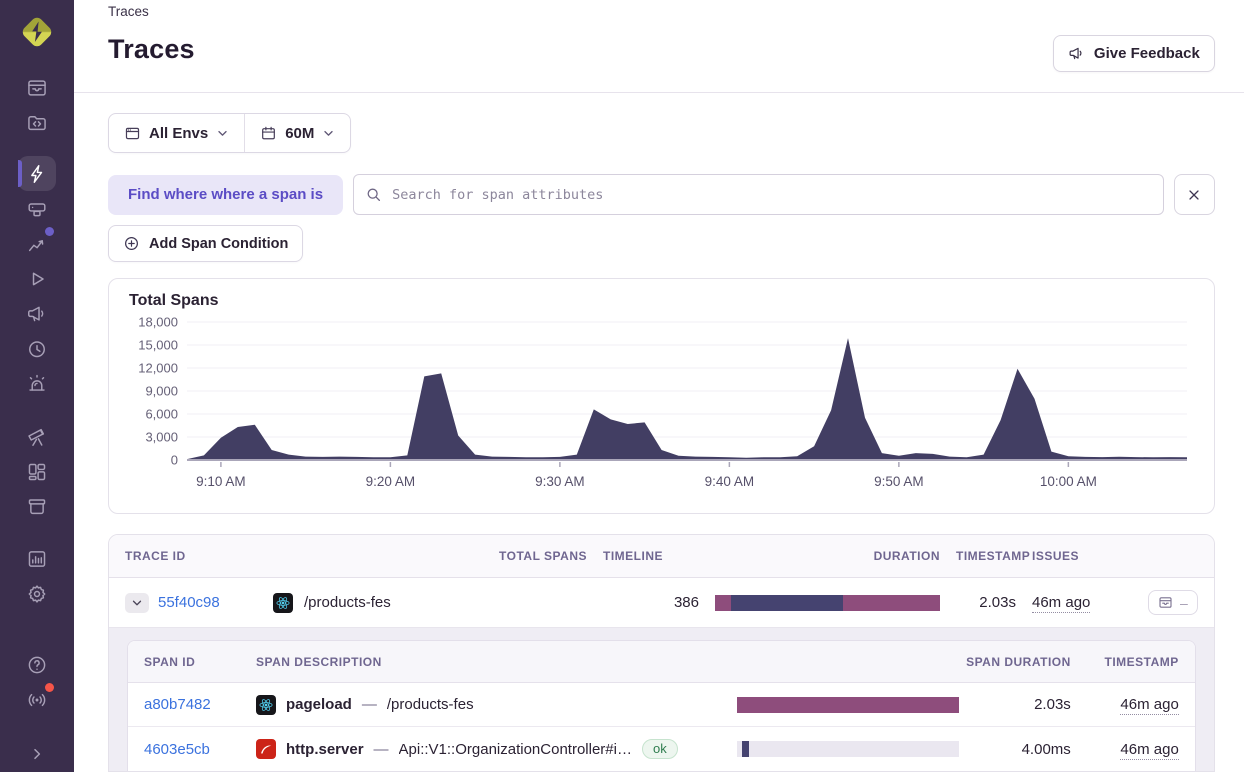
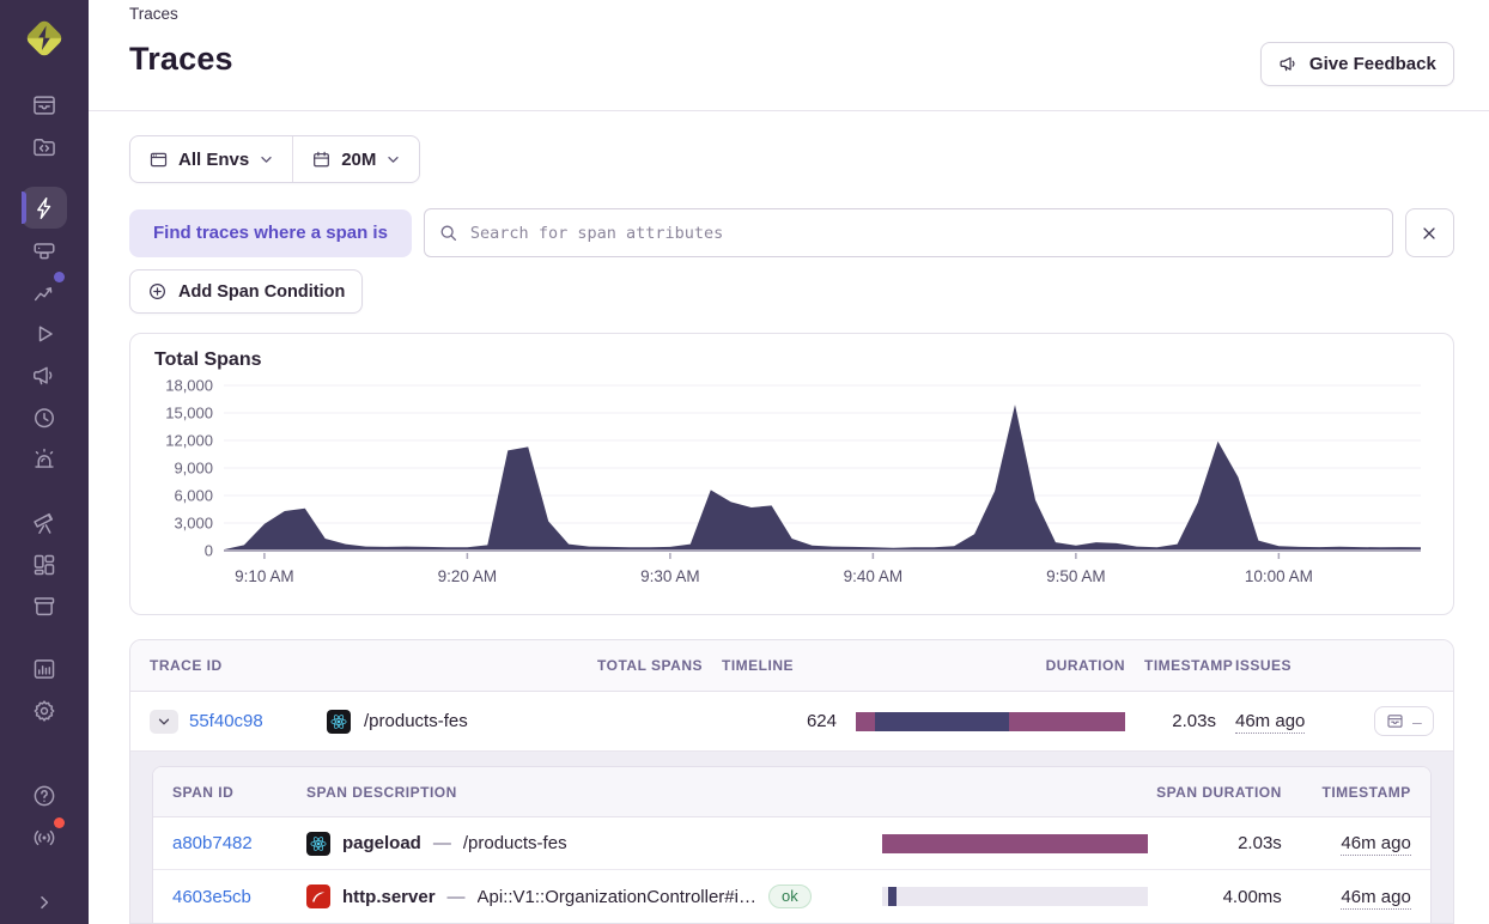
  Traces
  Traces
  Give Feedback
  All Envs
- 60M
+ 20M
- Find where where a span is
+ Find traces where a span is
  Search for span attributes
  Add Span Condition
  Total Spans
  0
  3,000
  6,000
  9,000
  12,000
  15,000
  18,000
  9:10 AM
  9:20 AM
  9:30 AM
  9:40 AM
  9:50 AM
  10:00 AM
  TRACE ID
  TOTAL SPANS
  TIMELINE
  DURATION
  TIMESTAMP
  ISSUES
  55f40c98
  /products-fes
- 386
+ 624
  2.03s
  46m ago
  –
  SPAN ID
  SPAN DESCRIPTION
  SPAN DURATION
  TIMESTAMP
  a80b7482
  pageload
  —
  /products-fes
  2.03s
  46m ago
  4603e5cb
  http.server
  —
  Api::V1::OrganizationController#i…
  ok
  4.00ms
  46m ago
